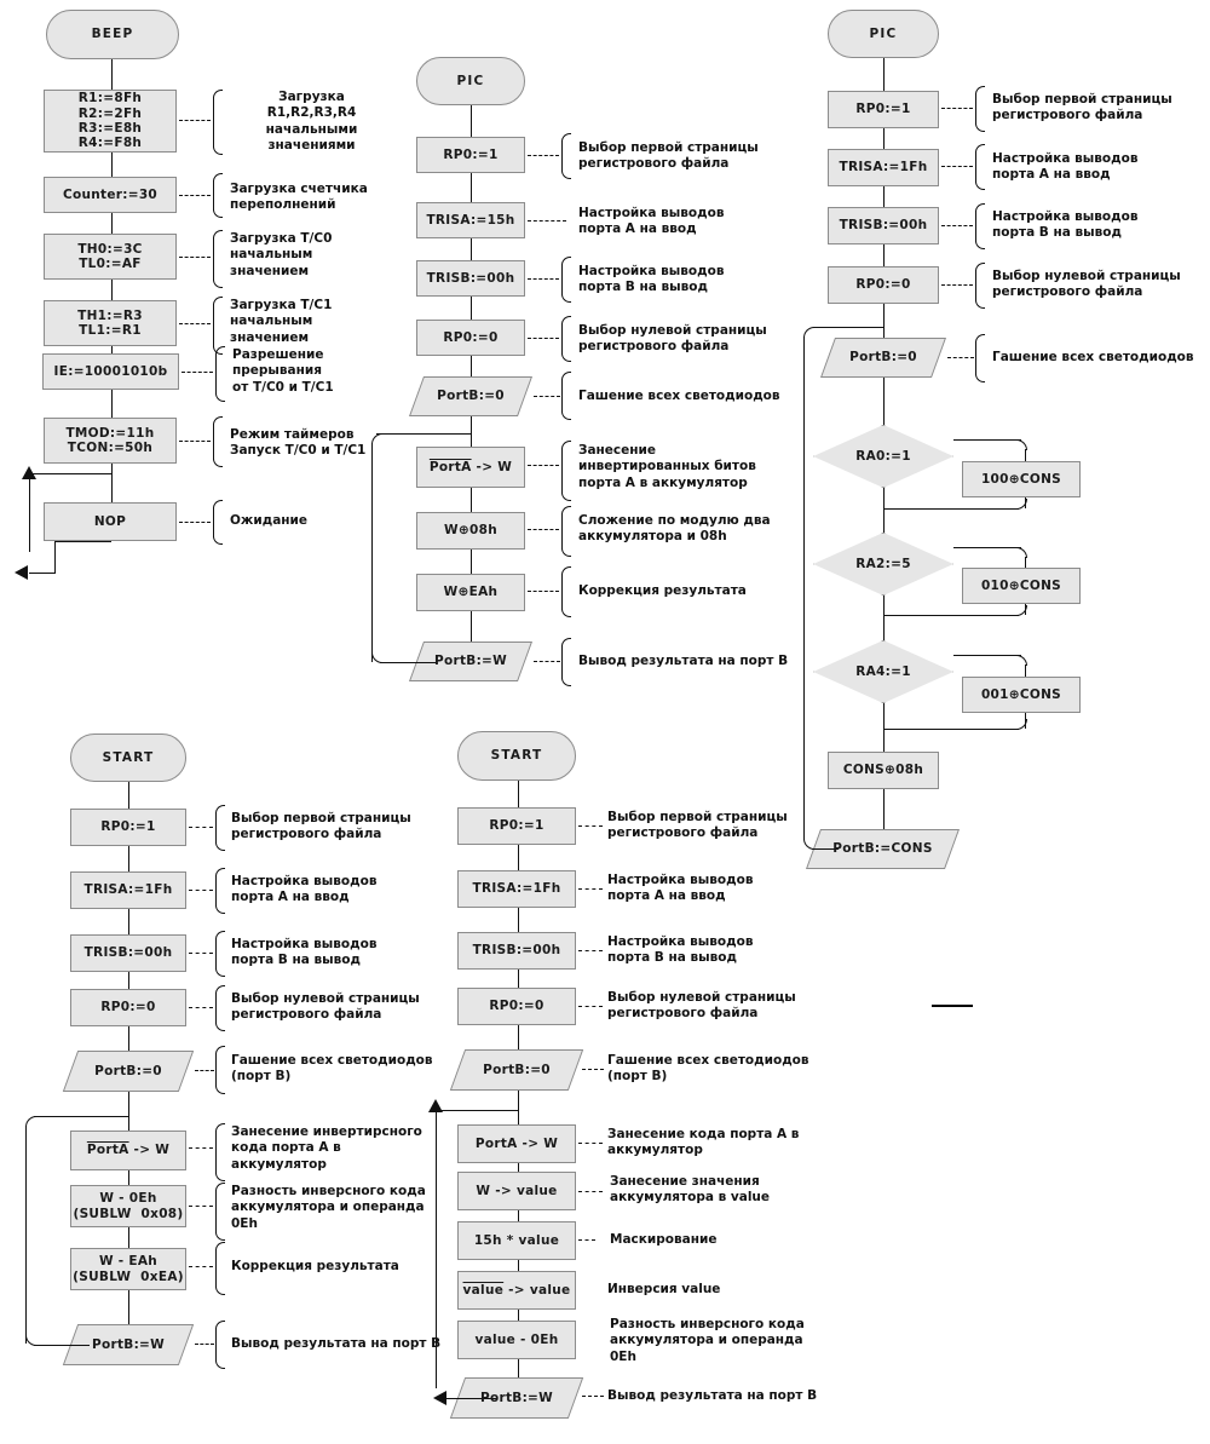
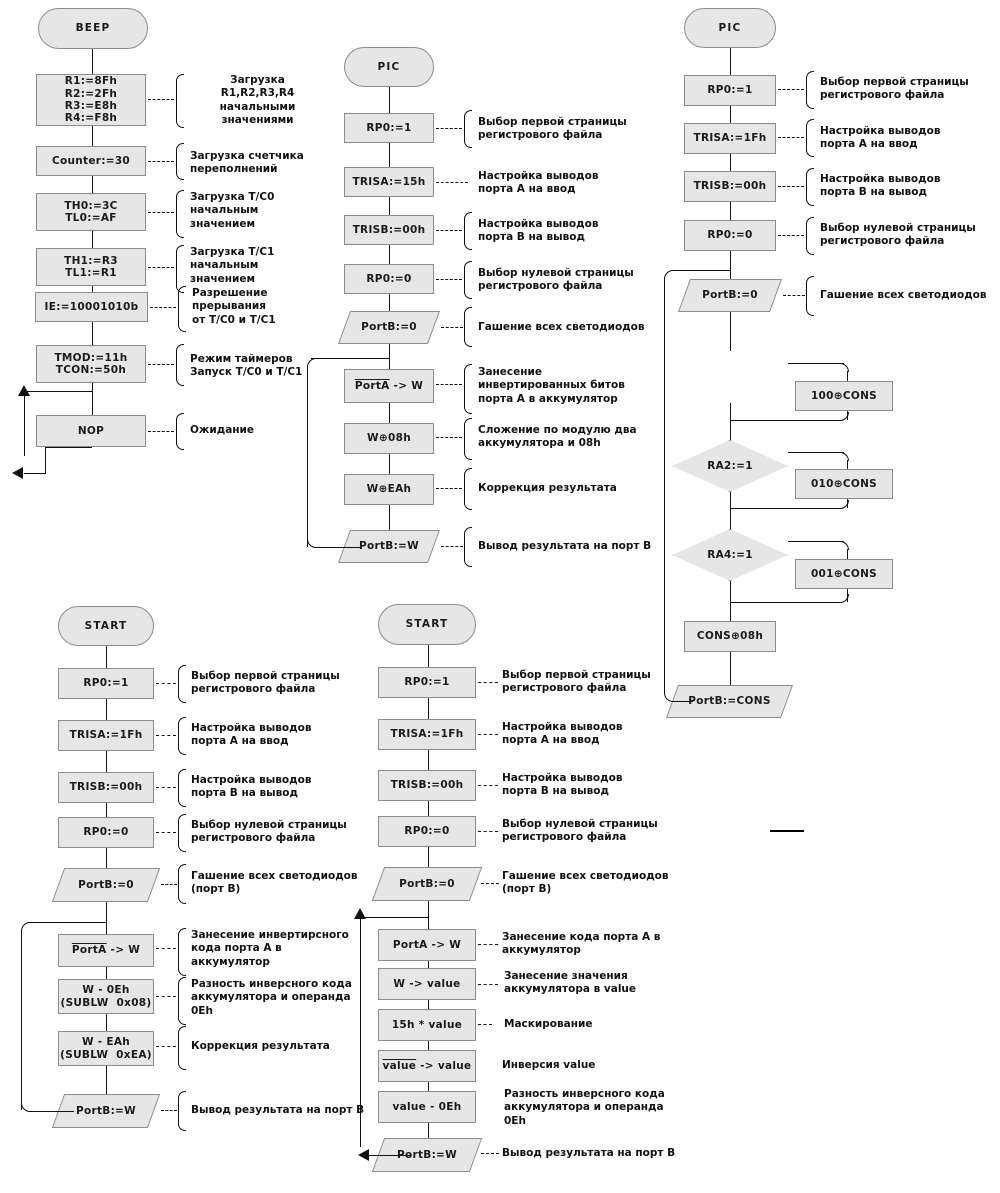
  BEEP
  R1:=8Fh
  R2:=2Fh
  R3:=E8h
  R4:=F8h
  Counter:=30
  TH0:=3C
  TL0:=AF
  TH1:=R3
  TL1:=R1
  IE:=10001010b
  TMOD:=11h
  TCON:=50h
  NOP
  Загрузка
  R1,R2,R3,R4
  начальными
  значениями
  Загрузка счетчика
  переполнений
  Загрузка T/C0
  начальным
  значением
  Загрузка T/C1
  начальным
  значением
  Разрешение
  прерывания
  от T/C0 и T/C1
  Режим таймеров
  Запуск T/C0 и T/C1
  Ожидание
  PIC
  RP0:=1
  TRISA:=15h
  TRISB:=00h
  RP0:=0
  PortB:=0
  PortA
  -> W
  W⊕08h
  W⊕EAh
  PortB:=W
  Выбор первой страницы
  регистрового файла
  Настройка выводов
  порта A на ввод
  Настройка выводов
  порта B на вывод
  Выбор нулевой страницы
  регистрового файла
  Гашение всех светодиодов
  Занесение
  инвертированных битов
  порта A в аккумулятор
  Сложение по модулю два
  аккумулятора и 08h
  Коррекция результата
  Вывод результата на порт B
  PIC
  RP0:=1
  TRISA:=1Fh
  TRISB:=00h
  RP0:=0
  PortB:=0
- RA0:=1
  100⊕CONS
- RA2:=5
+ RA2:=1
  010⊕CONS
  RA4:=1
  001⊕CONS
  CONS⊕08h
  PortB:=CONS
  Выбор первой страницы
  регистрового файла
  Настройка выводов
  порта A на ввод
  Настройка выводов
  порта B на вывод
  Выбор нулевой страницы
  регистрового файла
  Гашение всех светодиодов
  START
  RP0:=1
  TRISA:=1Fh
  TRISB:=00h
  RP0:=0
  PortB:=0
  PortA
  -> W
  W - 0Eh
  (SUBLW 0x08)
  W - EAh
  (SUBLW 0xEA)
  PortB:=W
  Выбор первой страницы
  регистрового файла
  Настройка выводов
  порта A на ввод
  Настройка выводов
  порта B на вывод
  Выбор нулевой страницы
  регистрового файла
  Гашение всех светодиодов
  (порт B)
  Занесение инвертирсного
  кода порта A в
  аккумулятор
  Разность инверсного кода
  аккумулятора и операнда
  0Eh
  Коррекция результата
  Вывод результата на порт B
  START
  RP0:=1
  TRISA:=1Fh
  TRISB:=00h
  RP0:=0
  PortB:=0
  PortA -> W
  W -> value
  15h * value
  value
  -> value
  value - 0Eh
  PortB:=W
  Выбор первой страницы
  регистрового файла
  Настройка выводов
  порта A на ввод
  Настройка выводов
  порта B на вывод
  Выбор нулевой страницы
  регистрового файла
  Гашение всех светодиодов
  (порт B)
  Занесение кода порта A в
  аккумулятор
  Занесение значения
  аккумулятора в value
  Маскирование
  Инверсия value
  Разность инверсного кода
  аккумулятора и операнда
  0Eh
  Вывод результата на порт B
